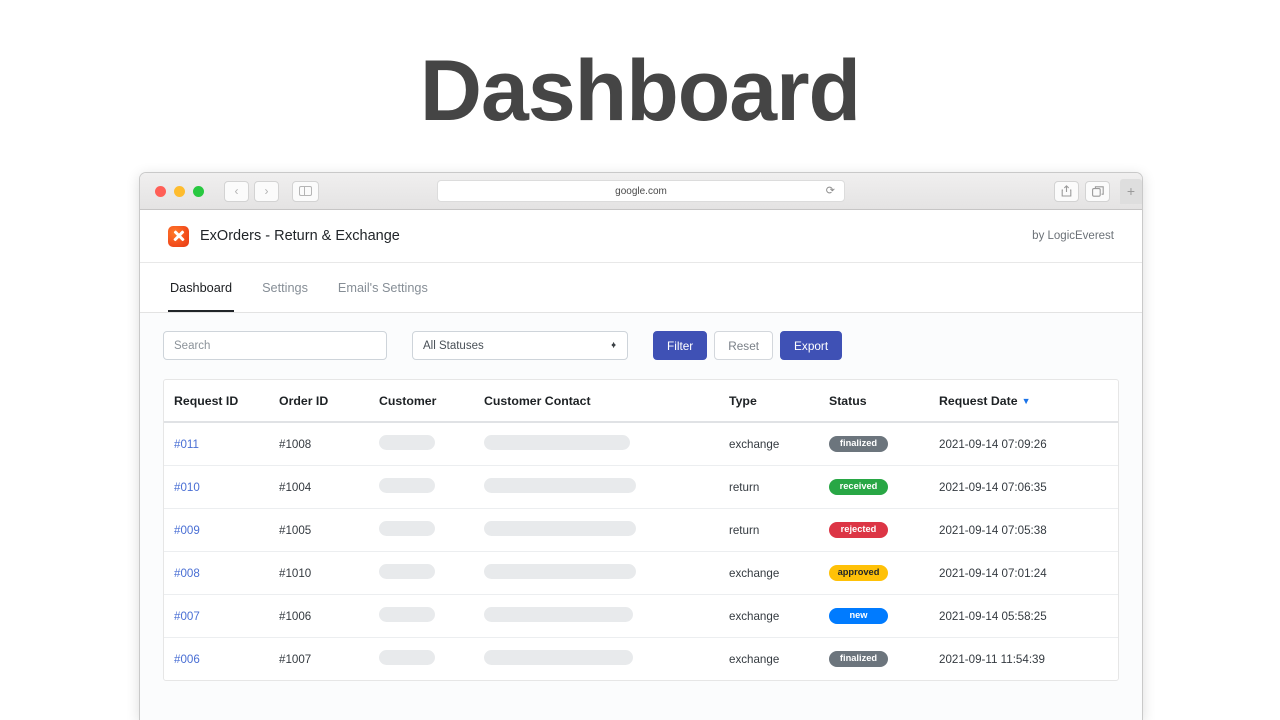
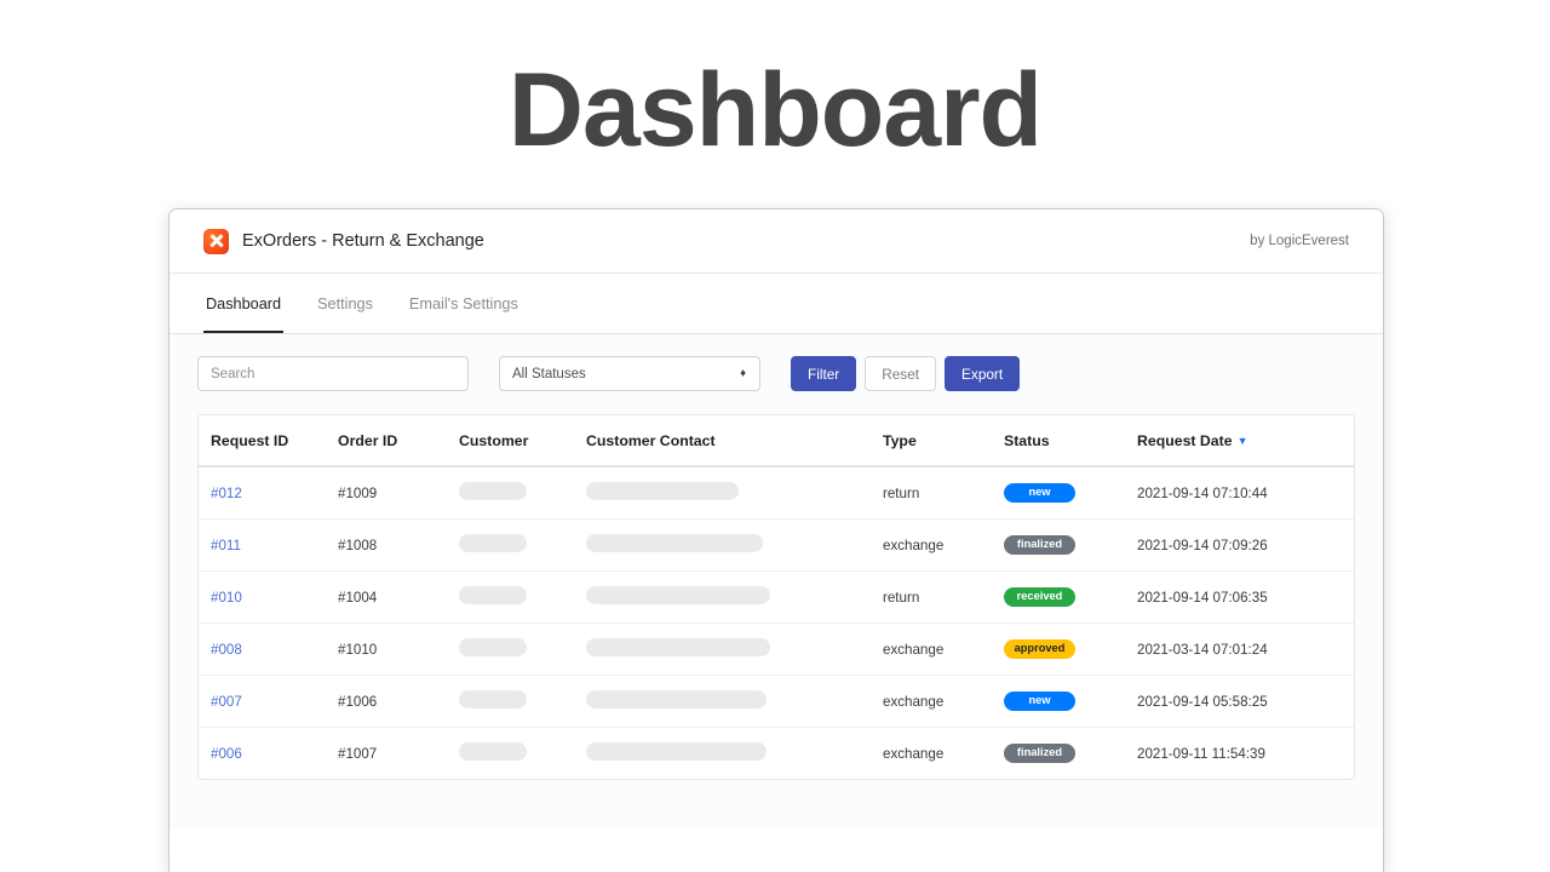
  Dashboard
- ‹
- ›
- google.com
- ⟳
- +
  ExOrders - Return & Exchange
  by LogicEverest
  Dashboard
  Settings
  Email's Settings
  Search
  All Statuses
  Filter
  Reset
  Export
  Request ID	Order ID	Customer	Customer Contact	Type	Status	Request Date ▼
+ #012	#1009			return	new	2021-09-14 07:10:44
  #011	#1008			exchange	finalized	2021-09-14 07:09:26
  #010	#1004			return	received	2021-09-14 07:06:35
- #009	#1005			return	rejected	2021-09-14 07:05:38
- #008	#1010			exchange	approved	2021-09-14 07:01:24
+ #008	#1010			exchange	approved	2021-03-14 07:01:24
  #007	#1006			exchange	new	2021-09-14 05:58:25
  #006	#1007			exchange	finalized	2021-09-11 11:54:39
